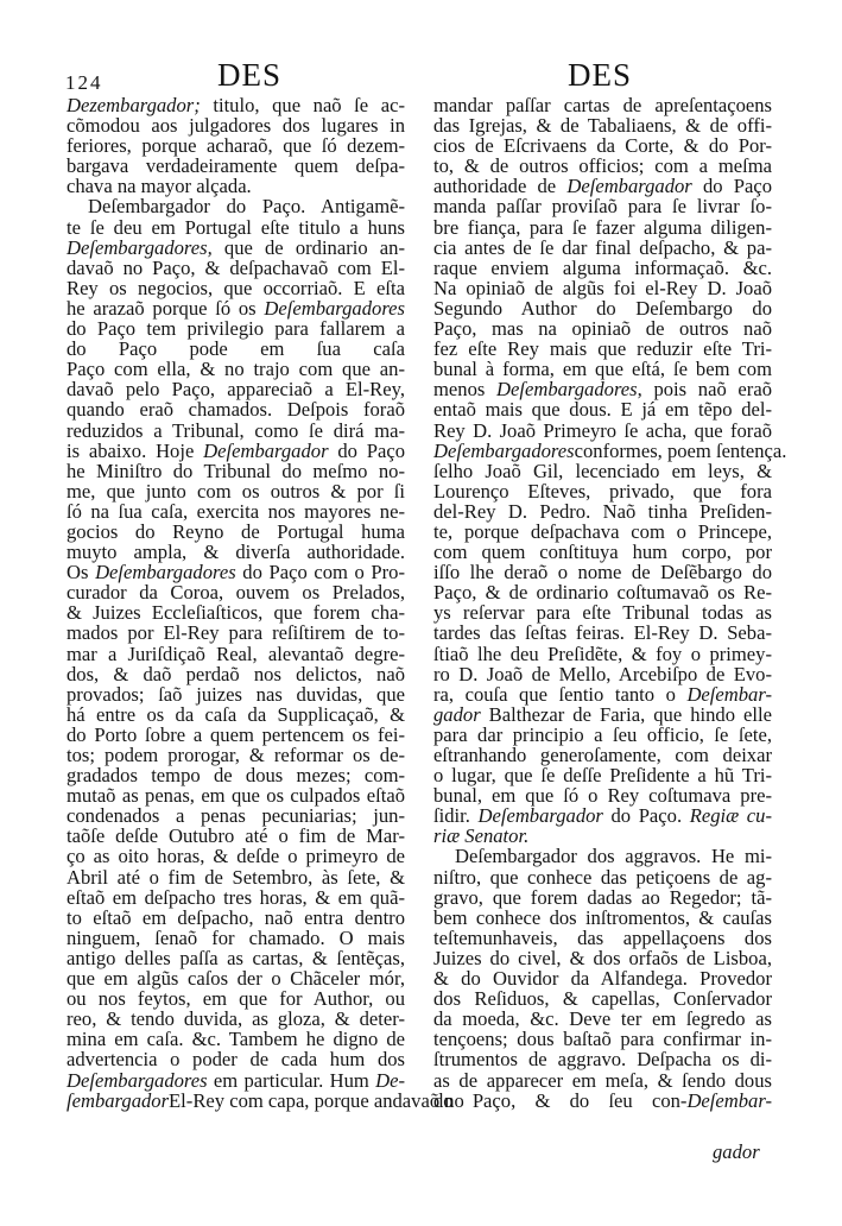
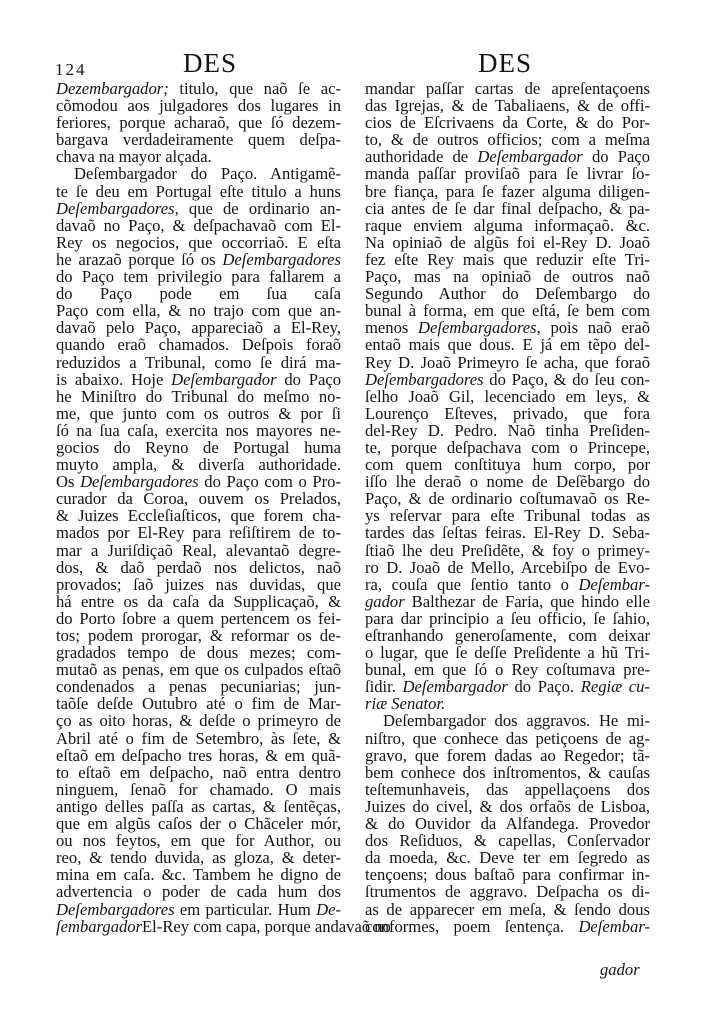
  124
  DES
  DES
  Dezembargador; titulo, que naõ ſe ac-
  cõmodou aos julgadores dos lugares in
  feriores, porque acharaõ, que ſó dezem-
  bargava verdadeiramente quem deſpa-
  chava na mayor alçada.
  Deſembargador do Paço. Antigamẽ-
  te ſe deu em Portugal eſte titulo a huns
  Deſembargadores, que de ordinario an-
  davaõ no Paço, & deſpachavaõ com El-
  Rey os negocios, que occorriaõ. E eſta
  he arazaõ porque ſó os Deſembargadores
  do Paço tem privilegio para fallarem a
  do Paço pode em ſua caſa
  Paço com ella, & no trajo com que an-
  davaõ pelo Paço, appareciaõ a El-Rey,
  quando eraõ chamados. Deſpois foraõ
  reduzidos a Tribunal, como ſe dirá ma-
  is abaixo. Hoje Deſembargador do Paço
  he Miniſtro do Tribunal do meſmo no-
  me, que junto com os outros & por ſi
  ſó na ſua caſa, exercita nos mayores ne-
  gocios do Reyno de Portugal huma
  muyto ampla, & diverſa authoridade.
  Os Deſembargadores do Paço com o Pro-
  curador da Coroa, ouvem os Prelados,
  & Juizes Eccleſiaſticos, que forem cha-
  mados por El-Rey para reſiſtirem de to-
  mar a Juriſdiçaõ Real, alevantaõ degre-
  dos, & daõ perdaõ nos delictos, naõ
  provados; ſaõ juizes nas duvidas, que
  há entre os da caſa da Supplicaçaõ, &
  do Porto ſobre a quem pertencem os fei-
  tos; podem prorogar, & reformar os de-
  gradados tempo de dous mezes; com-
  mutaõ as penas, em que os culpados eſtaõ
  condenados a penas pecuniarias; jun-
  taõſe deſde Outubro até o fim de Mar-
  ço as oito horas, & deſde o primeyro de
  Abril até o fim de Setembro, às ſete, &
  eſtaõ em deſpacho tres horas, & em quã-
  to eſtaõ em deſpacho, naõ entra dentro
  ninguem, ſenaõ for chamado. O mais
  antigo delles paſſa as cartas, & ſentẽças,
  que em algũs caſos der o Chãceler mór,
  ou nos feytos, em que for Author, ou
  reo, & tendo duvida, as gloza, & deter-
  mina em caſa. &c. Tambem he digno de
  advertencia o poder de cada hum dos
  Deſembargadores em particular. Hum De-
  ſembargadorEl-Rey com capa, porque andavaõ no
  mandar paſſar cartas de apreſentaçoens
  das Igrejas, & de Tabaliaens, & de offi-
  cios de Eſcrivaens da Corte, & do Por-
  to, & de outros officios; com a meſma
  authoridade de Deſembargador do Paço
  manda paſſar proviſaõ para ſe livrar ſo-
  bre fiança, para ſe fazer alguma diligen-
  cia antes de ſe dar final deſpacho, & pa-
  raque enviem alguma informaçaõ. &c.
  Na opiniaõ de algũs foi el-Rey D. Joaõ
- Segundo Author do Deſembargo do
+ fez eſte Rey mais que reduzir eſte Tri-
  Paço, mas na opiniaõ de outros naõ
- fez eſte Rey mais que reduzir eſte Tri-
+ Segundo Author do Deſembargo do
  bunal à forma, em que eſtá, ſe bem com
  menos Deſembargadores, pois naõ eraõ
  entaõ mais que dous. E já em tẽpo del-
  Rey D. Joaõ Primeyro ſe acha, que foraõ
- Deſembargadoresconformes, poem ſentença.
+ Deſembargadores do Paço, & do ſeu con-
  ſelho Joaõ Gil, lecenciado em leys, &
  Lourenço Eſteves, privado, que fora
  del-Rey D. Pedro. Naõ tinha Preſiden-
  te, porque deſpachava com o Princepe,
  com quem conſtituya hum corpo, por
  iſſo lhe deraõ o nome de Deſẽbargo do
  Paço, & de ordinario coſtumavaõ os Re-
  ys reſervar para eſte Tribunal todas as
  tardes das ſeſtas feiras. El-Rey D. Seba-
  ſtiaõ lhe deu Preſidẽte, & foy o primey-
  ro D. Joaõ de Mello, Arcebiſpo de Evo-
  ra, couſa que ſentio tanto o Deſembar-
  gador Balthezar de Faria, que hindo elle
- para dar principio a ſeu officio, ſe ſete,
+ para dar principio a ſeu officio, ſe ſahio,
  eſtranhando generoſamente, com deixar
  o lugar, que ſe deſſe Preſidente a hũ Tri-
  bunal, em que ſó o Rey coſtumava pre-
  ſidir. Deſembargador do Paço. Regiæ cu-
  riæ Senator.
  Deſembargador dos aggravos. He mi-
  niſtro, que conhece das petiçoens de ag-
  gravo, que forem dadas ao Regedor; tã-
  bem conhece dos inſtromentos, & cauſas
  teſtemunhaveis, das appellaçoens dos
  Juizes do civel, & dos orfaõs de Lisboa,
  & do Ouvidor da Alfandega. Provedor
  dos Reſiduos, & capellas, Conſervador
  da moeda, &c. Deve ter em ſegredo as
  tençoens; dous baſtaõ para confirmar in-
  ſtrumentos de aggravo. Deſpacha os di-
  as de apparecer em meſa, & ſendo dous
- do Paço, & do ſeu con-Deſembar-
+ conformes, poem ſentença. Deſembar-
  gador
